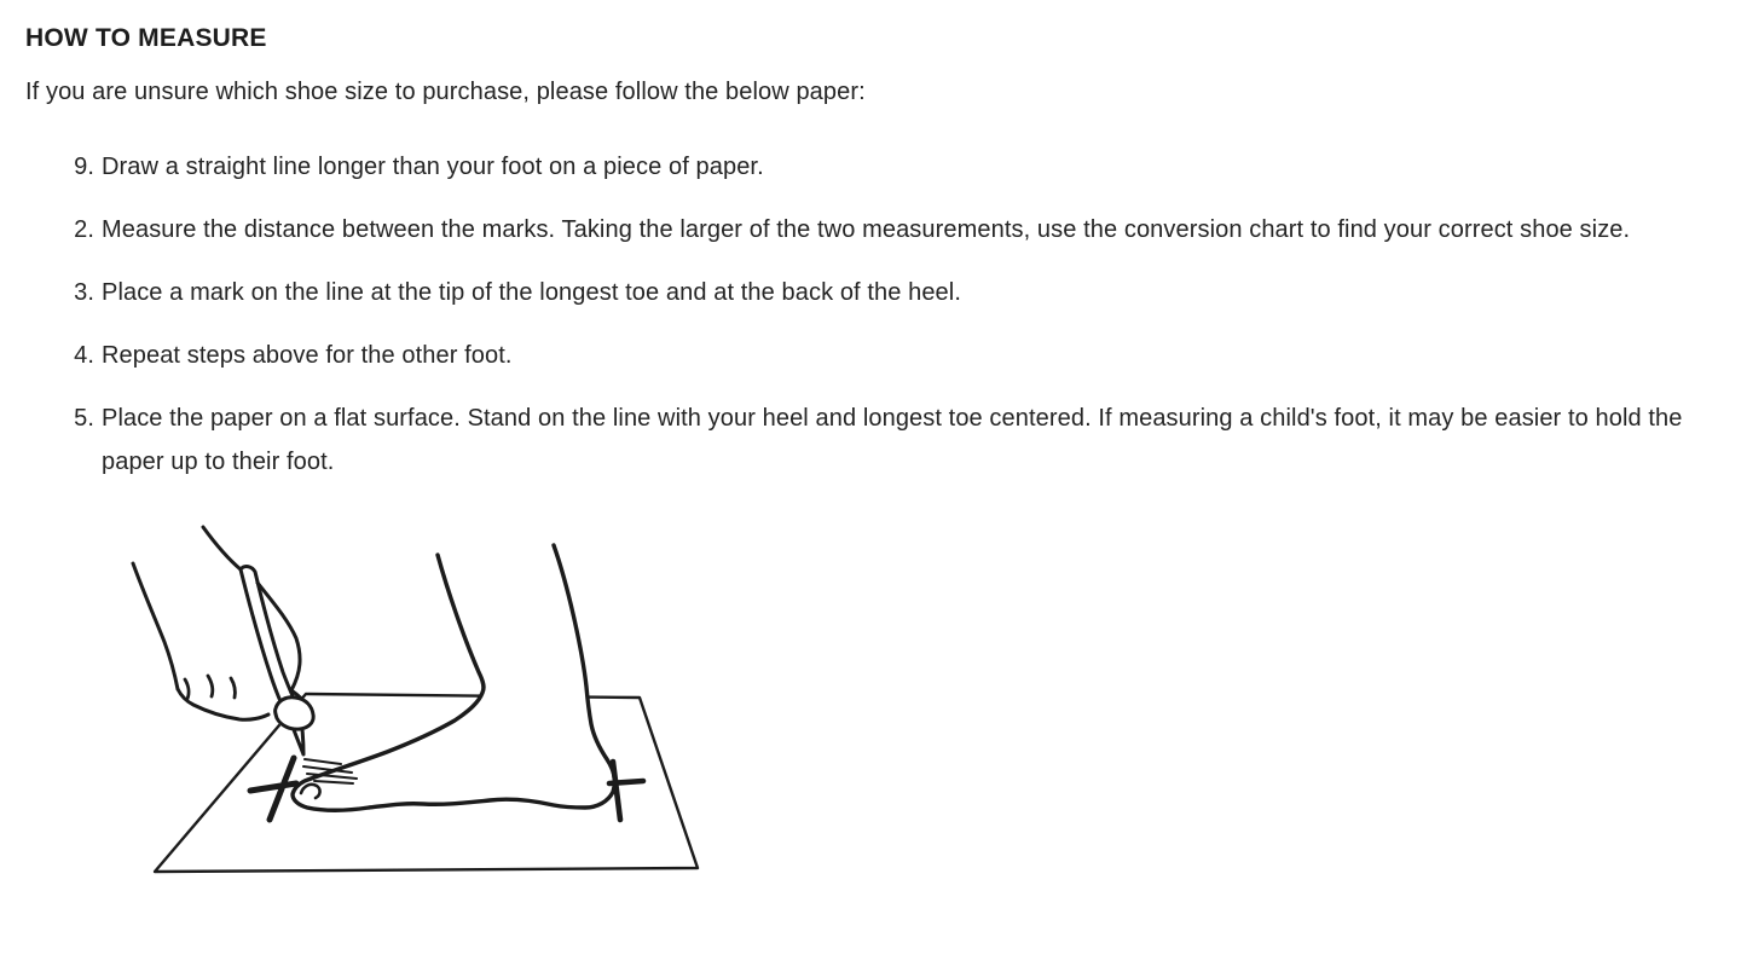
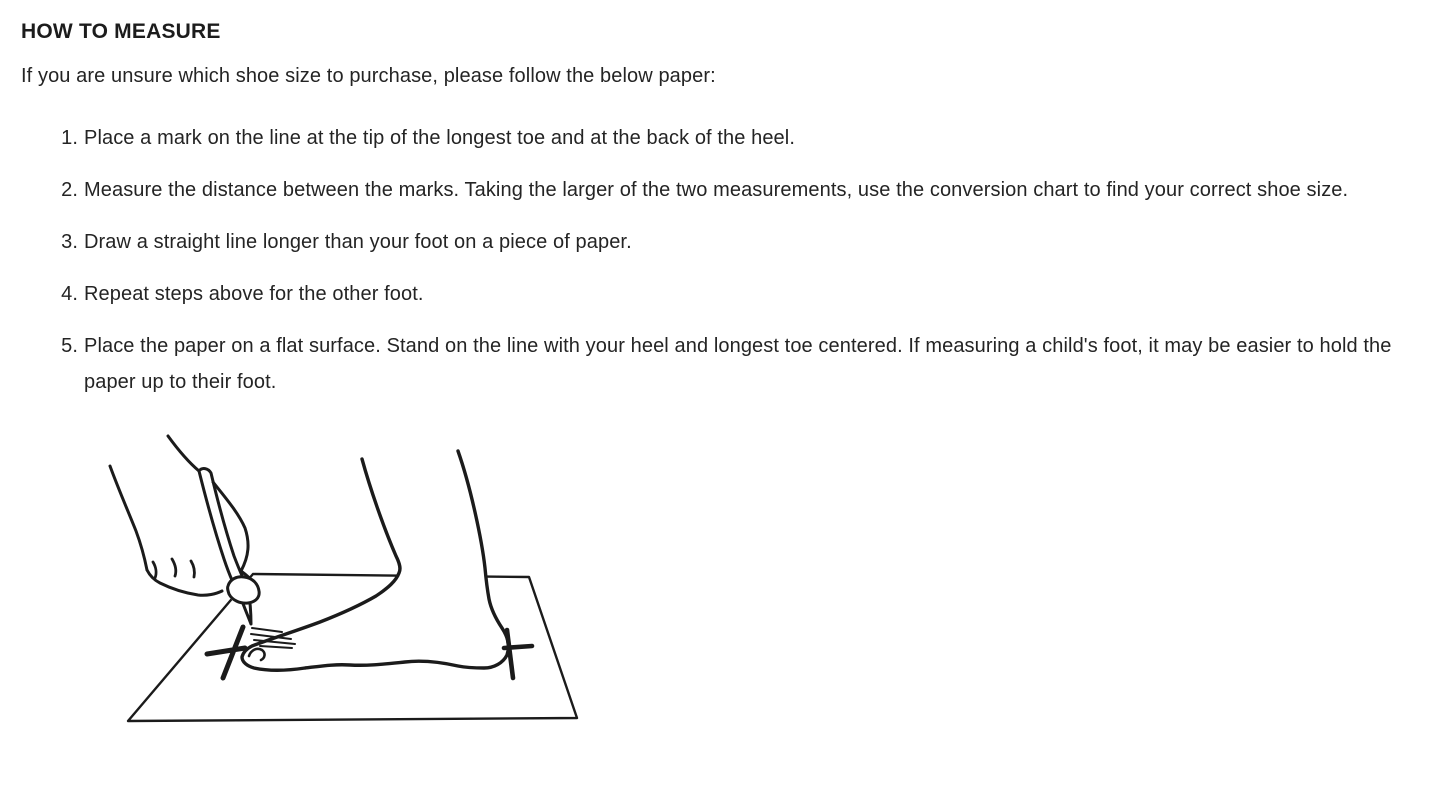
  HOW TO MEASURE
  If you are unsure which shoe size to purchase, please follow the below paper:
- 9.
+ 1.
- Draw a straight line longer than your foot on a piece of paper.
+ Place a mark on the line at the tip of the longest toe and at the back of the heel.
  2.
  Measure the distance between the marks. Taking the larger of the two measurements, use the conversion chart to find your correct shoe size.
  3.
- Place a mark on the line at the tip of the longest toe and at the back of the heel.
+ Draw a straight line longer than your foot on a piece of paper.
  4.
  Repeat steps above for the other foot.
  5.
  Place the paper on a flat surface. Stand on the line with your heel and longest toe centered. If measuring a child's foot, it may be easier to hold the paper up to their foot.
